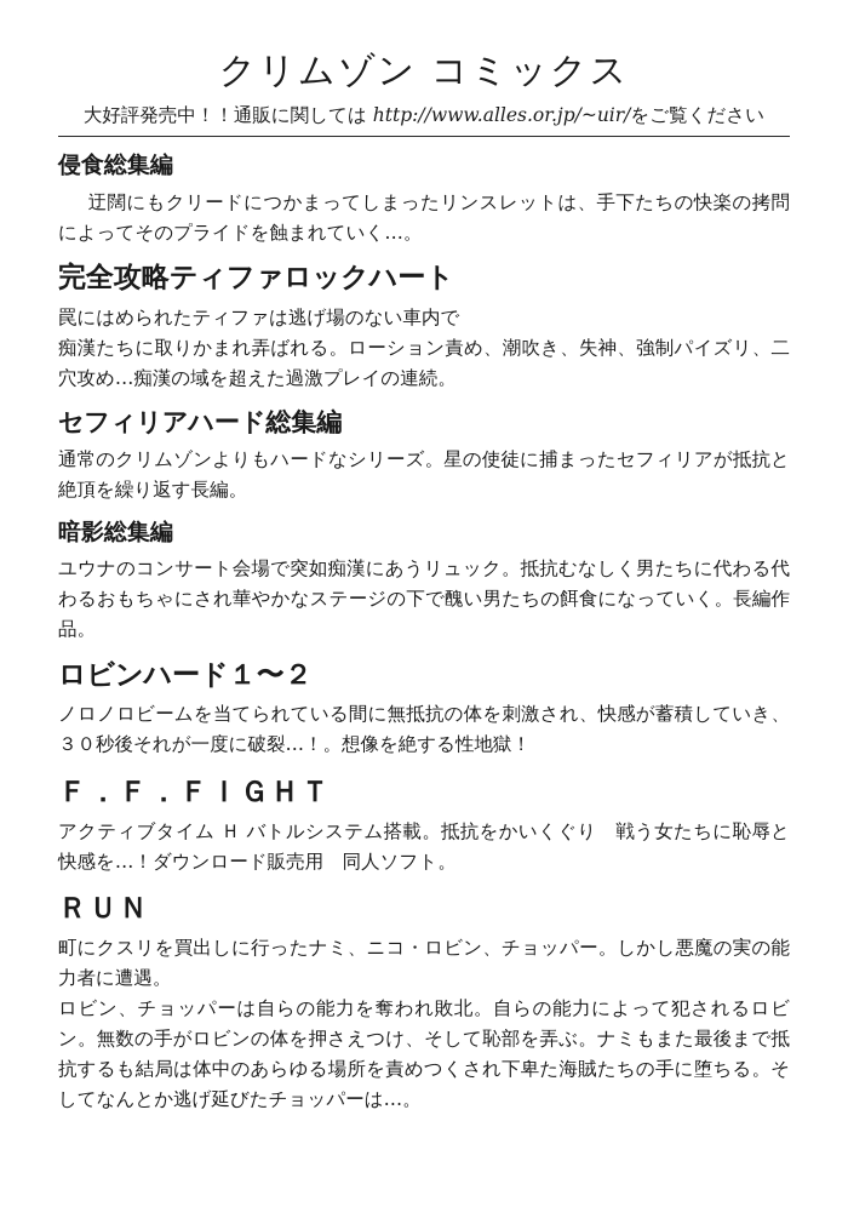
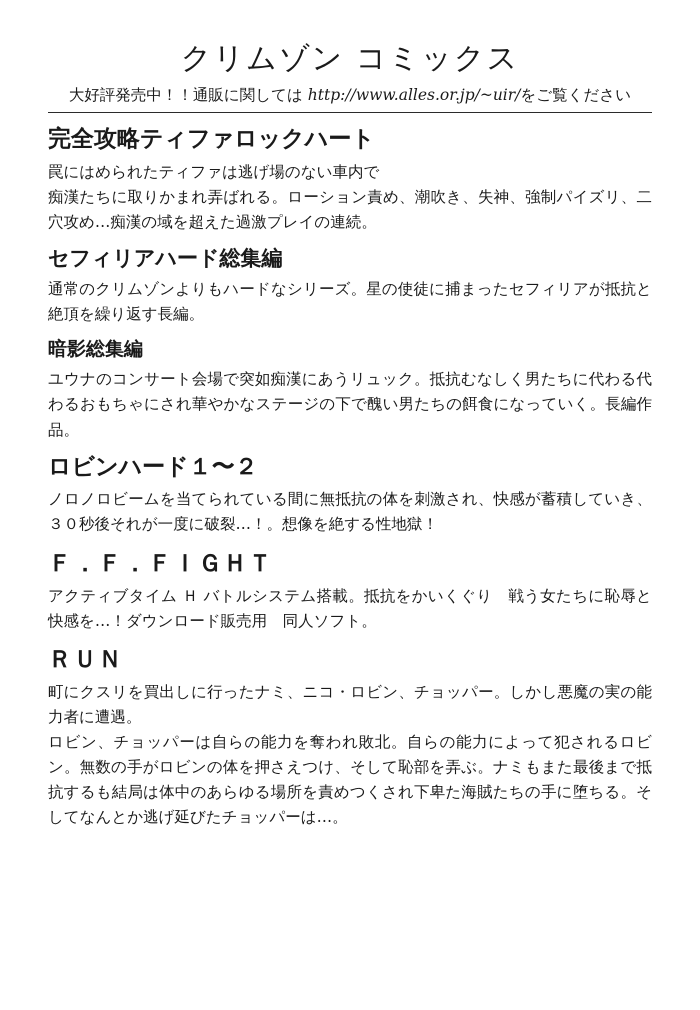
  クリムゾン コミックス
  大好評発売中！！通販に関しては http://www.alles.or.jp/~uir/をご覧ください
- 侵食総集編
- 迂闊にもクリードにつかまってしまったリンスレットは、手下たちの快楽の拷問によってそのプライドを蝕まれていく…。
  完全攻略ティファロックハート
  罠にはめられたティファは逃げ場のない車内で
  痴漢たちに取りかまれ弄ばれる。ローション責め、潮吹き、失神、強制パイズリ、二穴攻め…痴漢の域を超えた過激プレイの連続。
  セフィリアハード総集編
  通常のクリムゾンよりもハードなシリーズ。星の使徒に捕まったセフィリアが抵抗と絶頂を繰り返す長編。
  暗影総集編
  ユウナのコンサート会場で突如痴漢にあうリュック。抵抗むなしく男たちに代わる代わるおもちゃにされ華やかなステージの下で醜い男たちの餌食になっていく。長編作品。
  ロビンハード１〜２
  ノロノロビームを当てられている間に無抵抗の体を刺激され、快感が蓄積していき、３０秒後それが一度に破裂…！。想像を絶する性地獄！
  Ｆ．Ｆ．ＦＩＧＨＴ
  アクティブタイム Ｈ バトルシステム搭載。抵抗をかいくぐり 戦う女たちに恥辱と快感を…！ダウンロード販売用 同人ソフト。
  ＲＵＮ
  町にクスリを買出しに行ったナミ、ニコ・ロビン、チョッパー。しかし悪魔の実の能力者に遭遇。
  ロビン、チョッパーは自らの能力を奪われ敗北。自らの能力によって犯されるロビン。無数の手がロビンの体を押さえつけ、そして恥部を弄ぶ。ナミもまた最後まで抵抗するも結局は体中のあらゆる場所を責めつくされ下卑た海賊たちの手に堕ちる。そしてなんとか逃げ延びたチョッパーは…。
